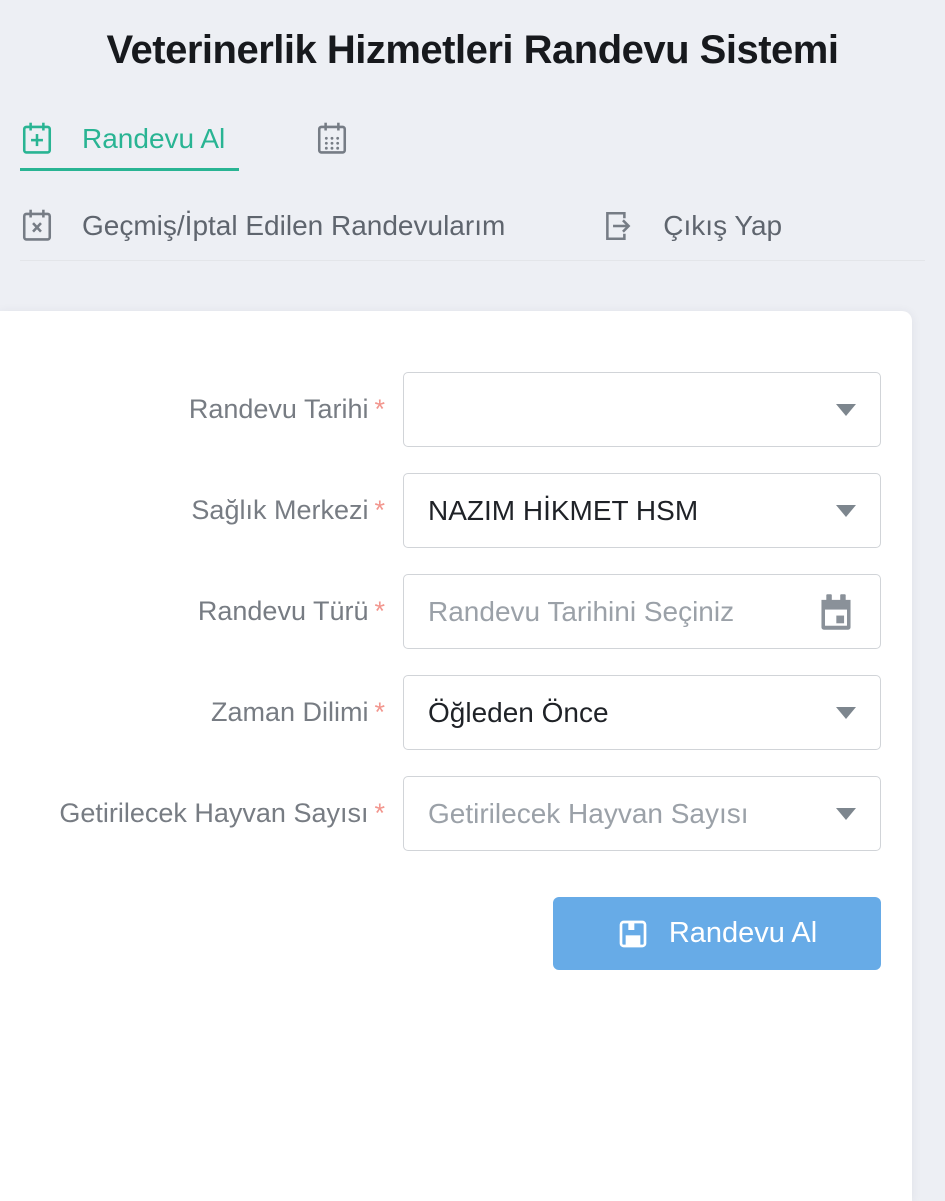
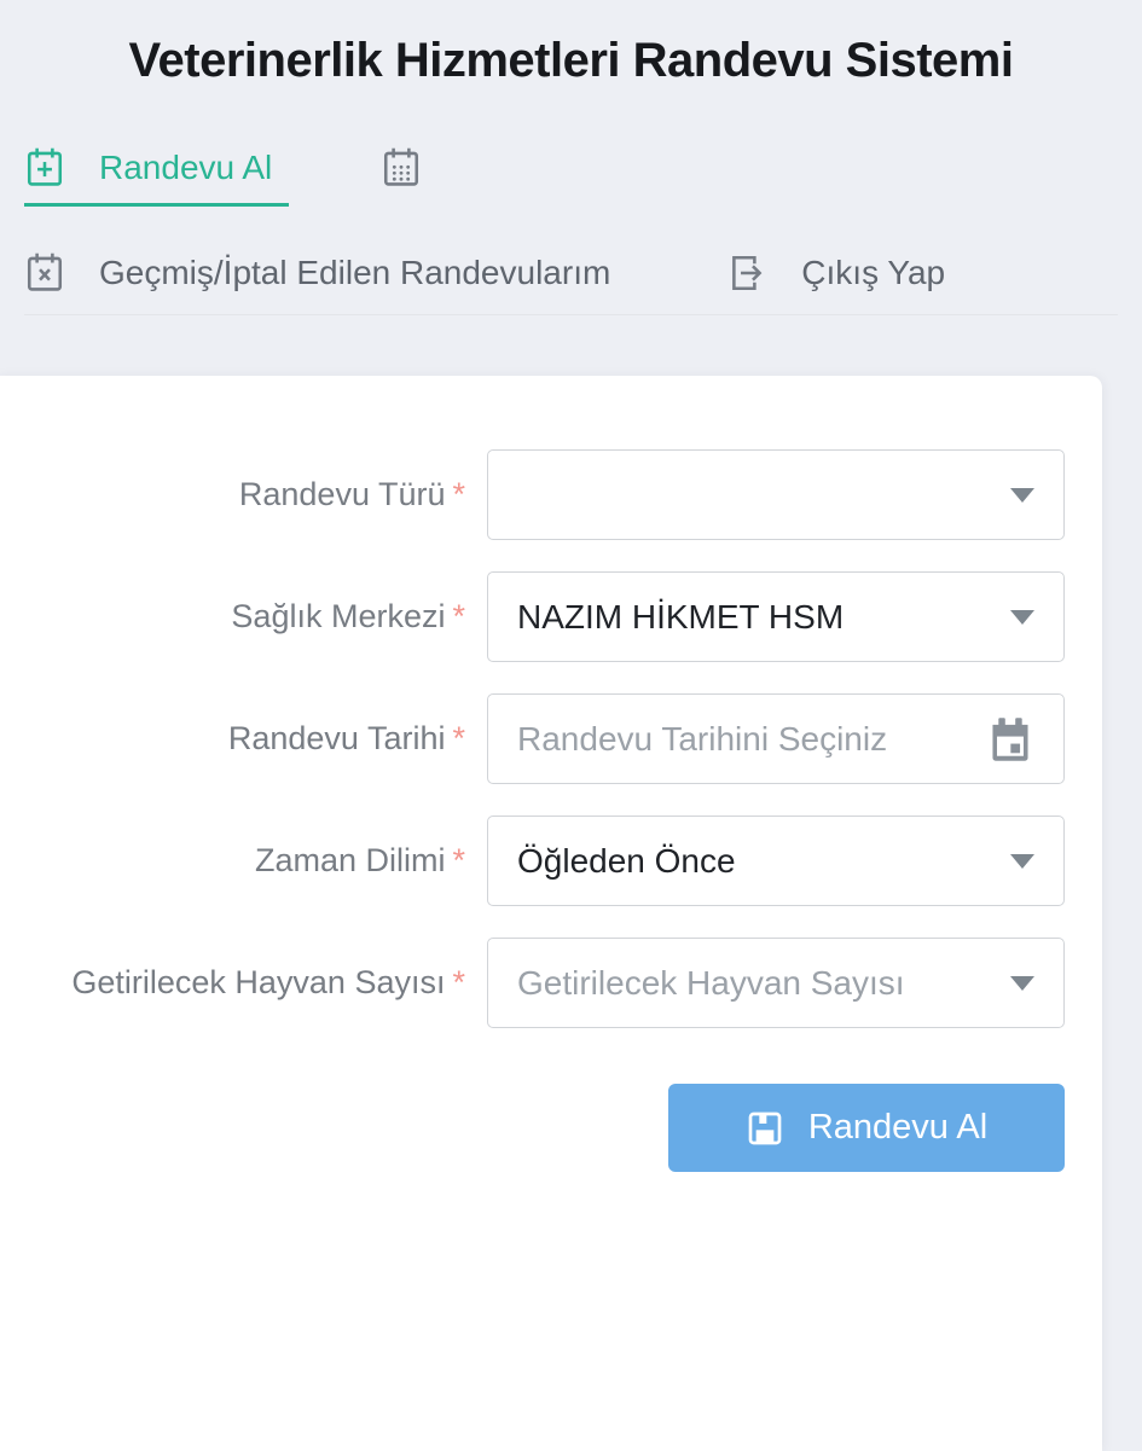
  Veterinerlik Hizmetleri Randevu Sistemi
  Randevu Al
  Geçmiş/İptal Edilen Randevularım
  Çıkış Yap
- Randevu Tarihi *
+ Randevu Türü *
  Sağlık Merkezi *
  NAZIM HİKMET HSM
- Randevu Türü *
+ Randevu Tarihi *
  Randevu Tarihini Seçiniz
  Zaman Dilimi *
  Öğleden Önce
  Getirilecek Hayvan Sayısı *
  Getirilecek Hayvan Sayısı
  Randevu Al
